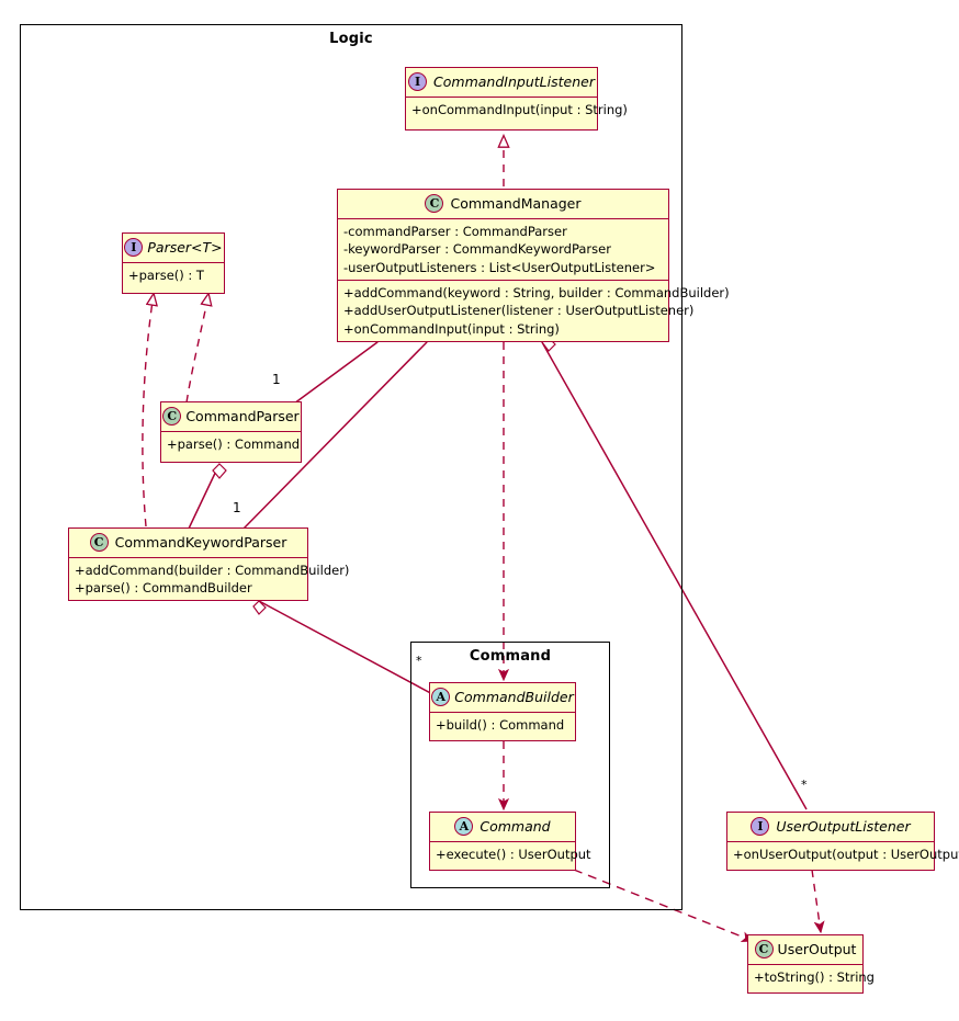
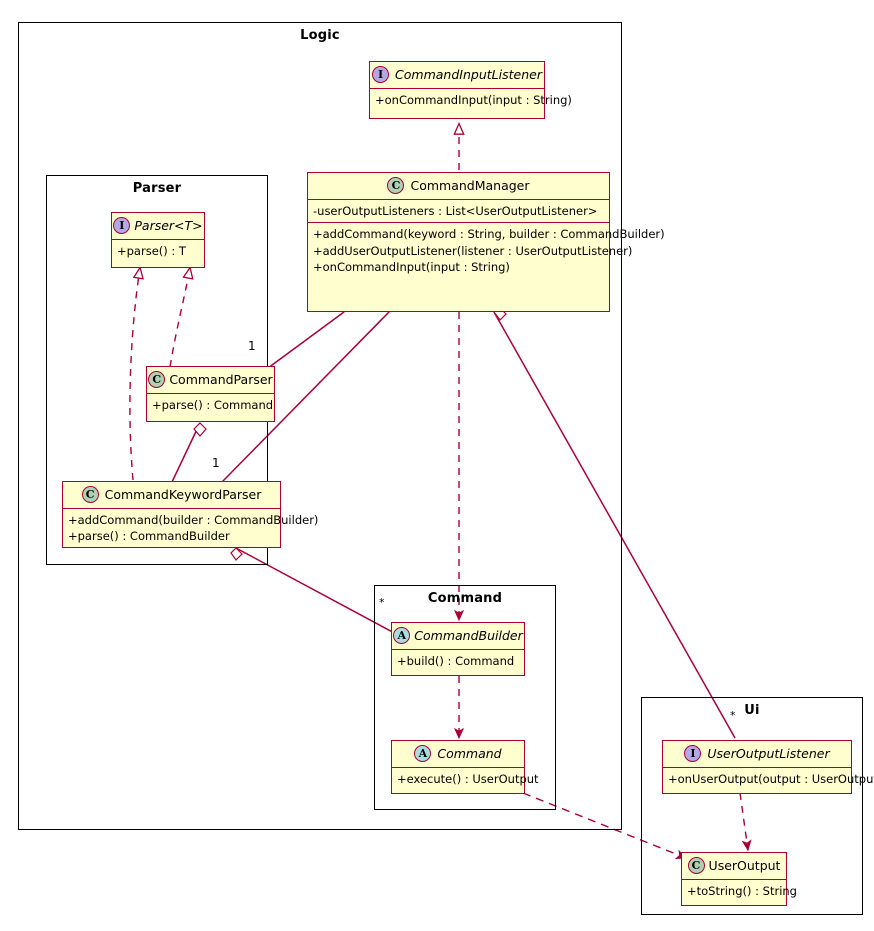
  Logic
+ Parser
  Command
+ Ui
  I
  CommandInputListener
  +onCommandInput(input : String)
  C
  CommandManager
- -commandParser : CommandParser
- -keywordParser : CommandKeywordParser
  -userOutputListeners : List<UserOutputListener>
  +addCommand(keyword : String, builder : CommandBuilder)
  +addUserOutputListener(listener : UserOutputListener)
  +onCommandInput(input : String)
  I
  Parser<T>
  +parse() : T
  C
  CommandParser
  +parse() : Command
  C
  CommandKeywordParser
  +addCommand(builder : CommandBuilder)
  +parse() : CommandBuilder
  A
  CommandBuilder
  +build() : Command
  A
  Command
  +execute() : UserOutput
  I
  UserOutputListener
  +onUserOutput(output : UserOutpu
  C
  UserOutput
  +toString() : String
  1
  1
  *
  *
